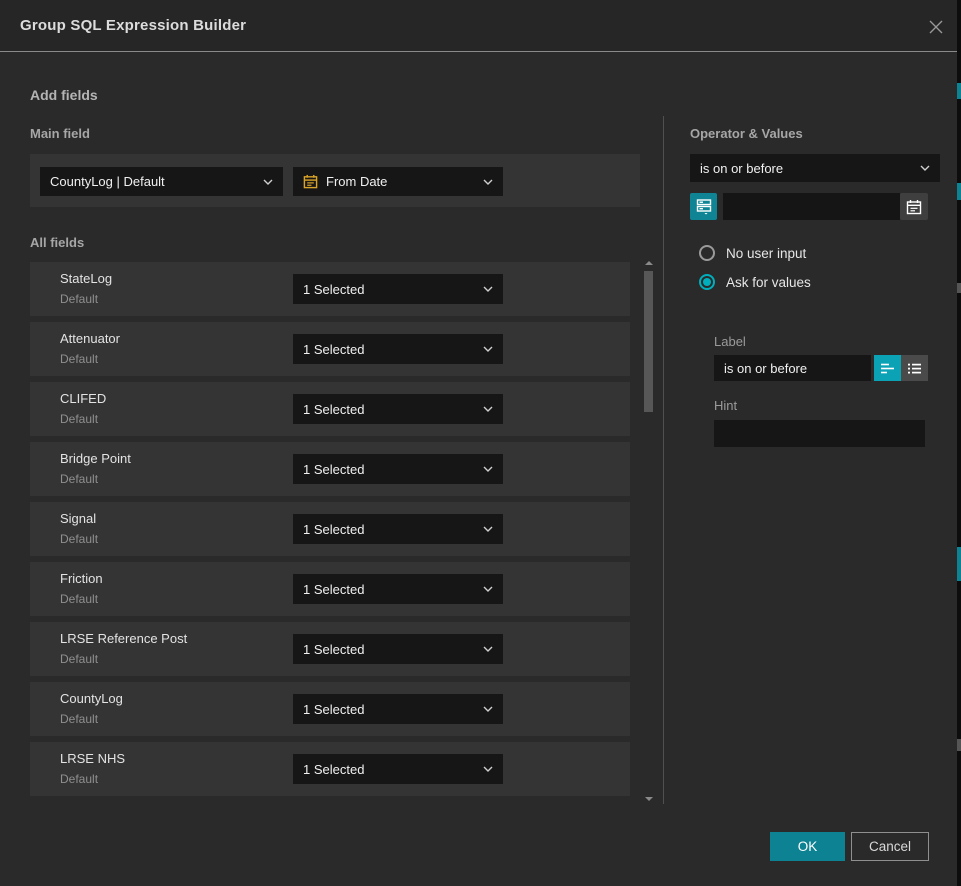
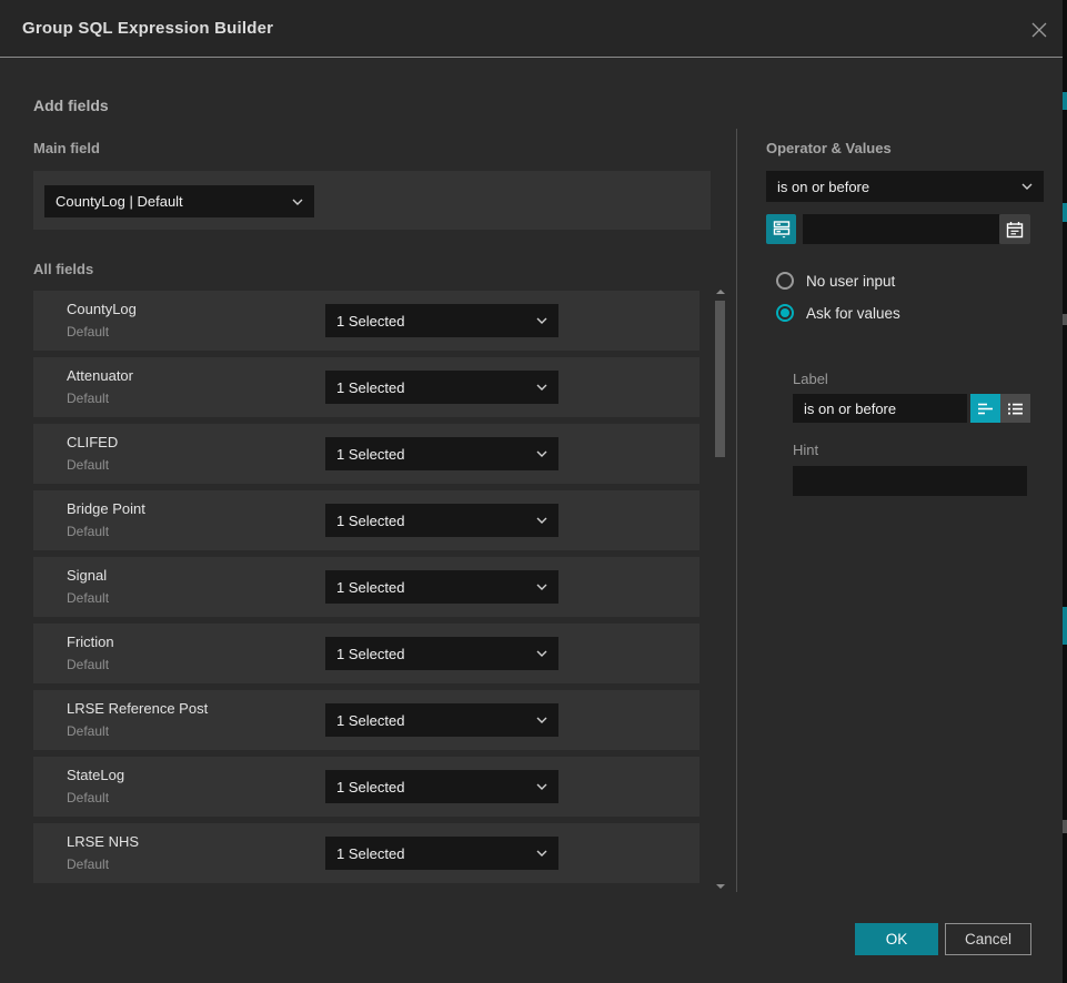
  Group SQL Expression Builder
  Add fields
  Main field
  CountyLog | Default
- From Date
  All fields
- StateLog
+ CountyLog
  Default
  1 Selected
  Attenuator
  Default
  1 Selected
  CLIFED
  Default
  1 Selected
  Bridge Point
  Default
  1 Selected
  Signal
  Default
  1 Selected
  Friction
  Default
  1 Selected
  LRSE Reference Post
  Default
  1 Selected
- CountyLog
+ StateLog
  Default
  1 Selected
  LRSE NHS
  Default
  1 Selected
  Operator & Values
  is on or before
  No user input
  Ask for values
  Label
  is on or before
  Hint
  OK
  Cancel
